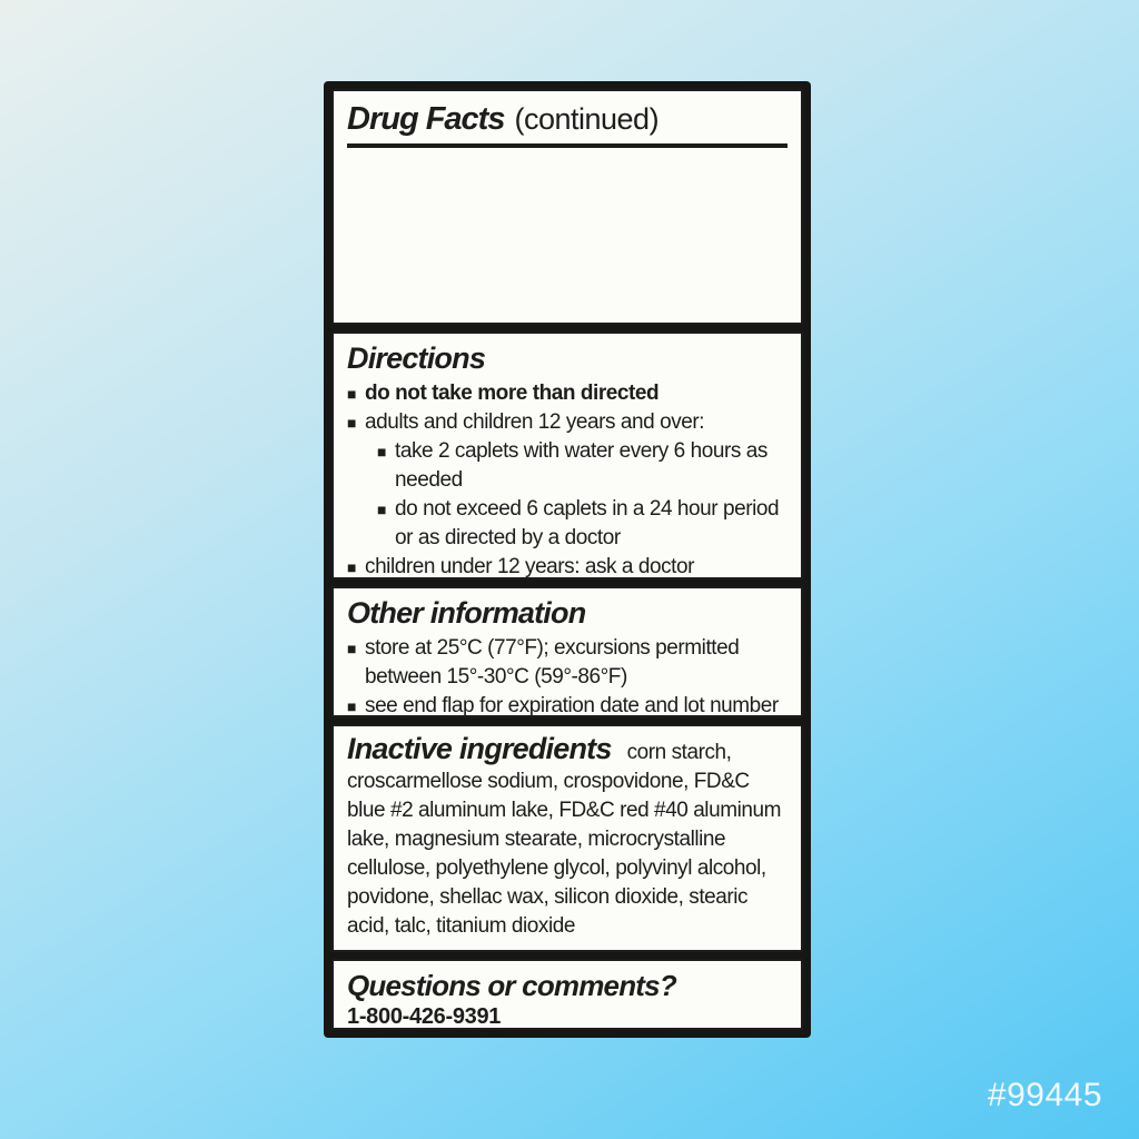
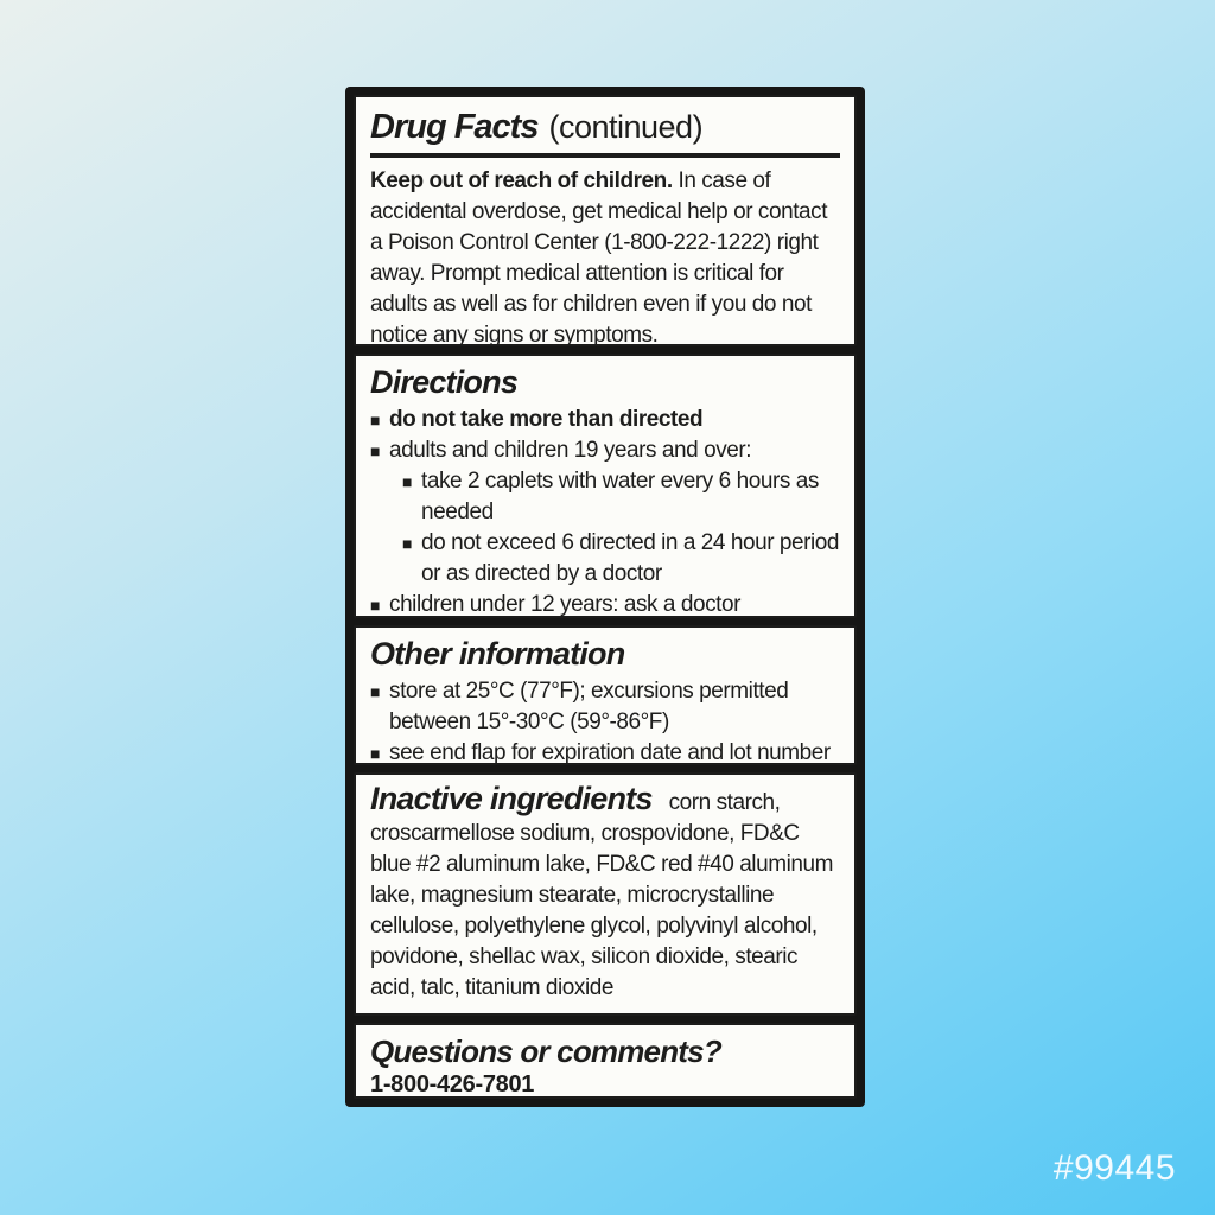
  Drug Facts
  (continued)
+ Keep out of reach of children. In case of accidental overdose, get medical help or contact a Poison Control Center (1-800-222-1222) right away. Prompt medical attention is critical for adults as well as for children even if you do not notice any signs or symptoms.
  Directions
  ■
  do not take more than directed
  ■
- adults and children 12 years and over:
+ adults and children 19 years and over:
  ■
  take 2 caplets with water every 6 hours as needed
  ■
- do not exceed 6 caplets in a 24 hour period or as directed by a doctor
+ do not exceed 6 directed in a 24 hour period or as directed by a doctor
  ■
  children under 12 years: ask a doctor
  Other information
  ■
  store at 25°C (77°F); excursions permitted between 15°-30°C (59°-86°F)
  ■
  see end flap for expiration date and lot number
  Inactive ingredients corn starch, croscarmellose sodium, crospovidone, FD&C blue #2 aluminum lake, FD&C red #40 aluminum lake, magnesium stearate, microcrystalline cellulose, polyethylene glycol, polyvinyl alcohol, povidone, shellac wax, silicon dioxide, stearic acid, talc, titanium dioxide
  Questions or comments?
- 1-800-426-9391
+ 1-800-426-7801
  #99445
